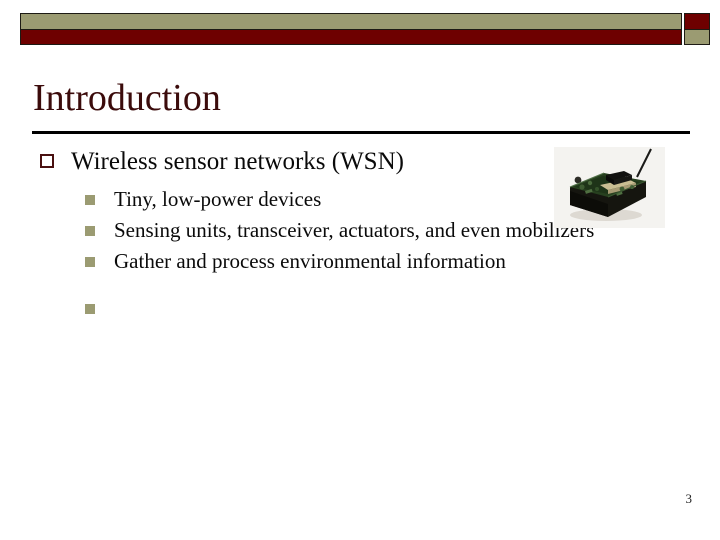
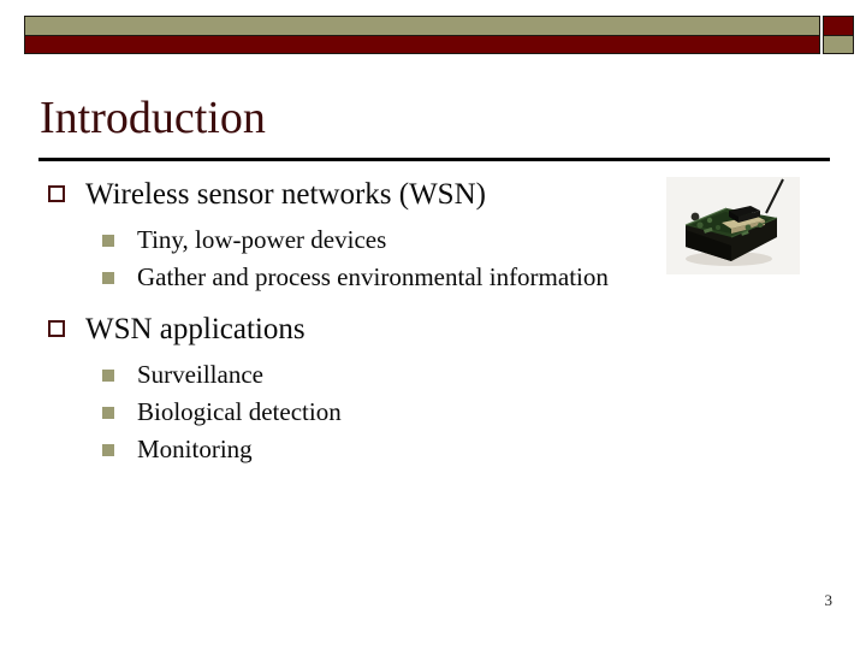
  Introduction
  Wireless sensor networks (WSN)
  Tiny, low-power devices
- Sensing units, transceiver, actuators, and even mobilizers
  Gather and process environmental information
+ WSN applications
+ Surveillance
+ Biological detection
+ Monitoring
  3
